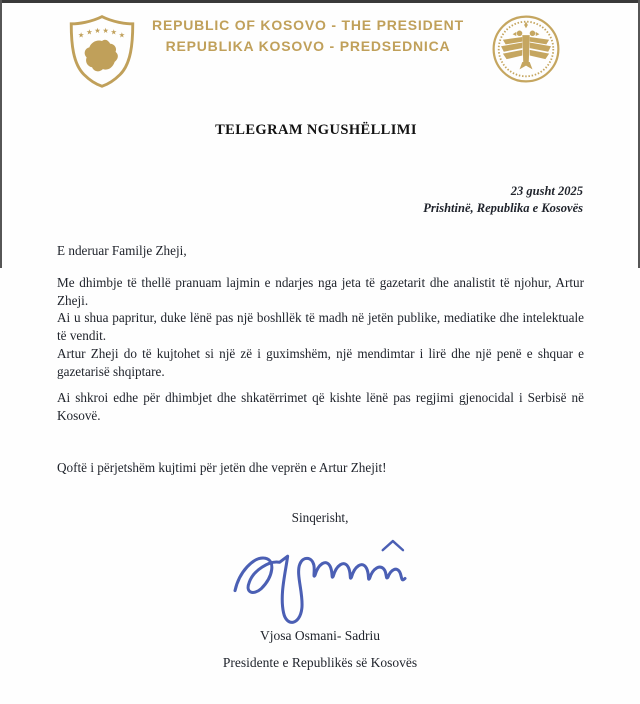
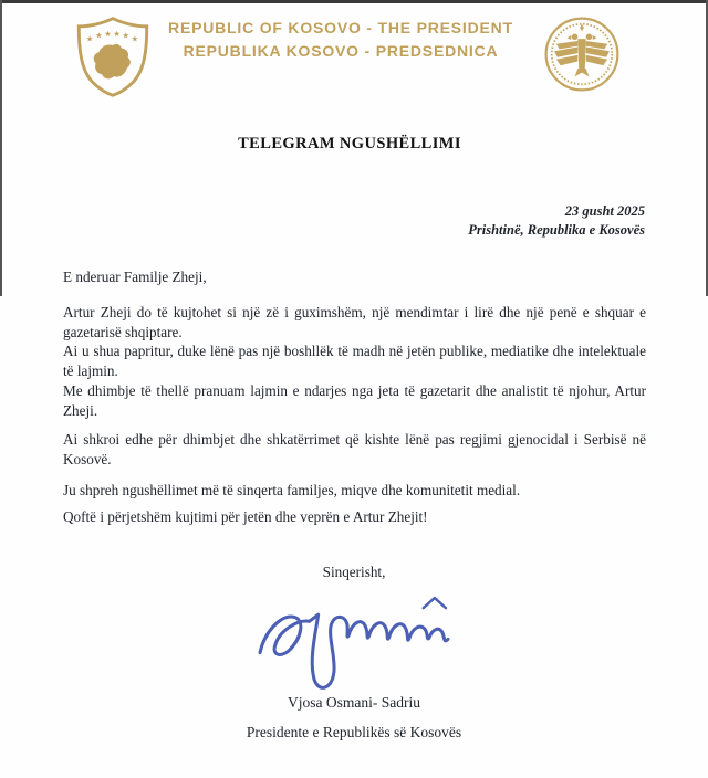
  ★
  ★
  ★
  ★
  ★
  ★
  REPUBLIC OF KOSOVO - THE PRESIDENT
  REPUBLIKA KOSOVO - PREDSEDNICA
  TELEGRAM NGUSHËLLIMI
  23 gusht 2025
  Prishtinë, Republika e Kosovës
  E nderuar Familje Zheji,
- Me dhimbje të thellë pranuam lajmin e ndarjes nga jeta të gazetarit dhe analistit të njohur, Artur Zheji.
+ Artur Zheji do të kujtohet si një zë i guximshëm, një mendimtar i lirë dhe një penë e shquar e gazetarisë shqiptare.
- Ai u shua papritur, duke lënë pas një boshllëk të madh në jetën publike, mediatike dhe intelektuale të vendit.
+ Ai u shua papritur, duke lënë pas një boshllëk të madh në jetën publike, mediatike dhe intelektuale të lajmin.
- Artur Zheji do të kujtohet si një zë i guximshëm, një mendimtar i lirë dhe një penë e shquar e gazetarisë shqiptare.
+ Me dhimbje të thellë pranuam lajmin e ndarjes nga jeta të gazetarit dhe analistit të njohur, Artur Zheji.
  Ai shkroi edhe për dhimbjet dhe shkatërrimet që kishte lënë pas regjimi gjenocidal i Serbisë në Kosovë.
+ Ju shpreh ngushëllimet më të sinqerta familjes, miqve dhe komunitetit medial.
  Qoftë i përjetshëm kujtimi për jetën dhe veprën e Artur Zhejit!
  Sinqerisht,
  Vjosa Osmani- Sadriu
  Presidente e Republikës së Kosovës
